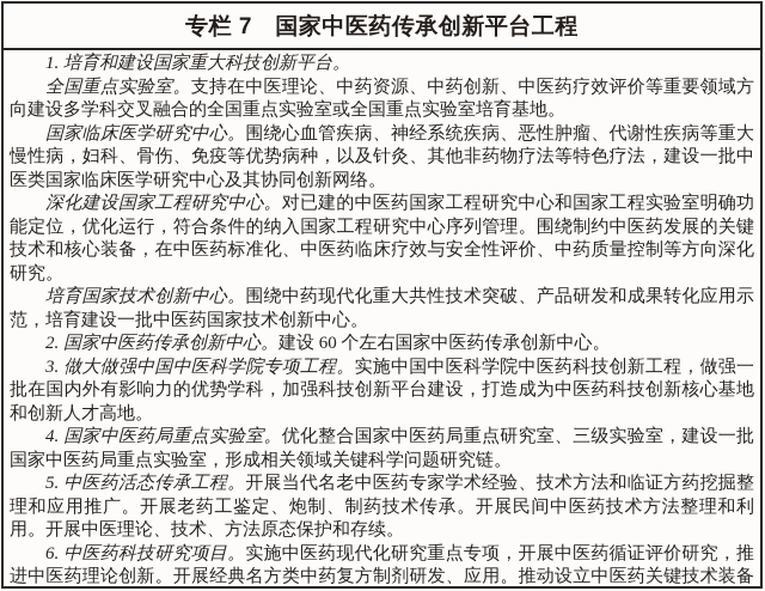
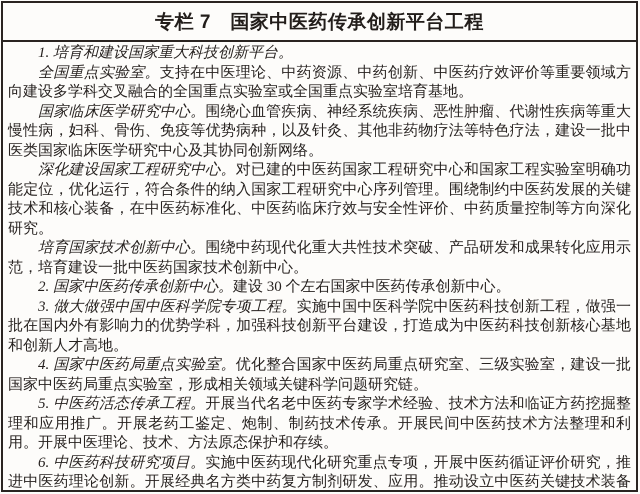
  专栏 7 国家中医药传承创新平台工程
  1. 培育和建设国家重大科技创新平台。
  全国重点实验室。支持在中医理论、中药资源、中药创新、中医药疗效评价等重要领域方向建设多学科交叉融合的全国重点实验室或全国重点实验室培育基地。
  国家临床医学研究中心。围绕心血管疾病、神经系统疾病、恶性肿瘤、代谢性疾病等重大慢性病，妇科、骨伤、免疫等优势病种，以及针灸、其他非药物疗法等特色疗法，建设一批中医类国家临床医学研究中心及其协同创新网络。
  深化建设国家工程研究中心。对已建的中医药国家工程研究中心和国家工程实验室明确功能定位，优化运行，符合条件的纳入国家工程研究中心序列管理。围绕制约中医药发展的关键技术和核心装备，在中医药标准化、中医药临床疗效与安全性评价、中药质量控制等方向深化研究。
  培育国家技术创新中心。围绕中药现代化重大共性技术突破、产品研发和成果转化应用示范，培育建设一批中医药国家技术创新中心。
- 2. 国家中医药传承创新中心。建设 60 个左右国家中医药传承创新中心。
+ 2. 国家中医药传承创新中心。建设 30 个左右国家中医药传承创新中心。
  3. 做大做强中国中医科学院专项工程。实施中国中医科学院中医药科技创新工程，做强一批在国内外有影响力的优势学科，加强科技创新平台建设，打造成为中医药科技创新核心基地和创新人才高地。
  4. 国家中医药局重点实验室。优化整合国家中医药局重点研究室、三级实验室，建设一批国家中医药局重点实验室，形成相关领域关键科学问题研究链。
  5. 中医药活态传承工程。开展当代名老中医药专家学术经验、技术方法和临证方药挖掘整理和应用推广。开展老药工鉴定、炮制、制药技术传承。开展民间中医药技术方法整理和利用。开展中医理论、技术、方法原态保护和存续。
  6. 中医药科技研究项目。实施中医药现代化研究重点专项，开展中医药循证评价研究，推进中医药理论创新。开展经典名方类中药复方制剂研发、应用。推动设立中医药关键技术装备
